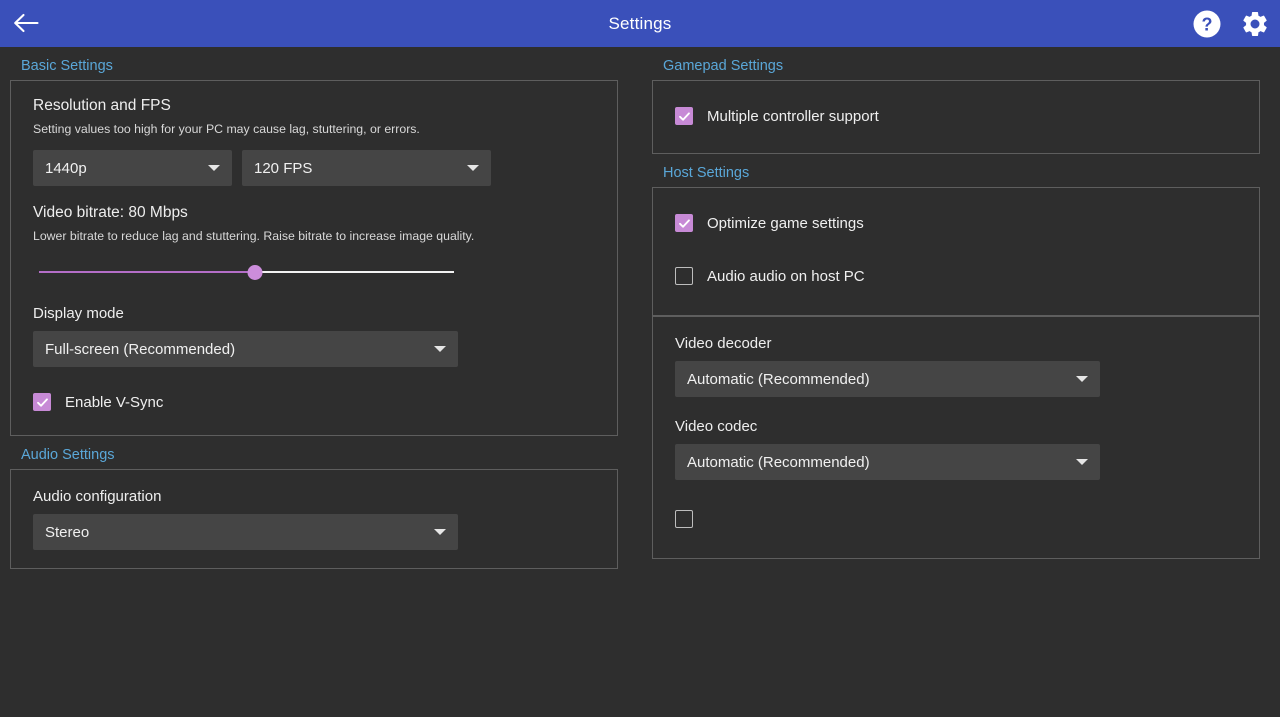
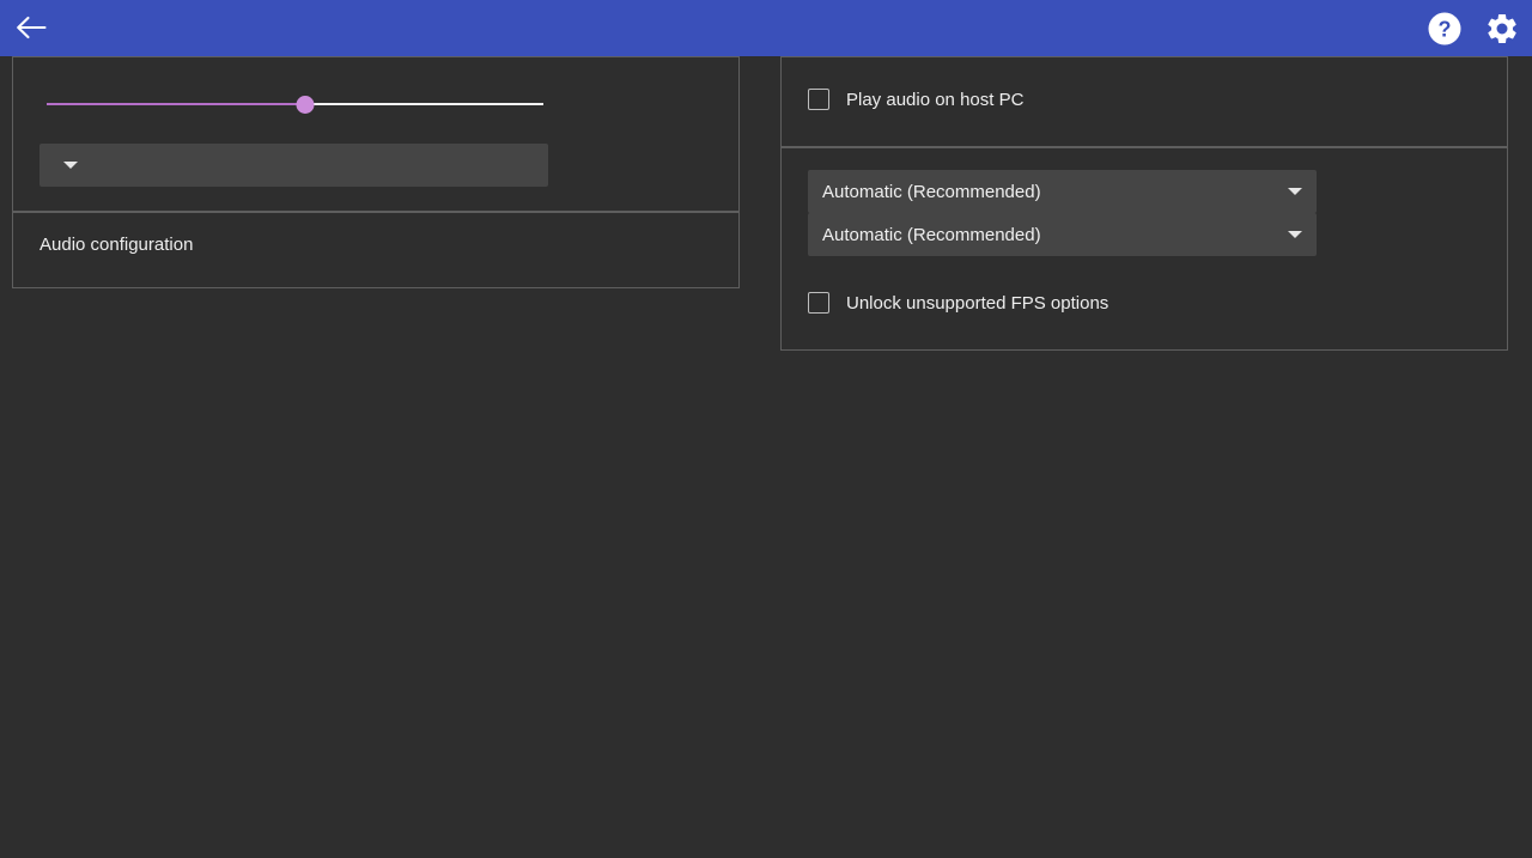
- Settings
  ?
- Basic Settings
- Resolution and FPS
- Setting values too high for your PC may cause lag, stuttering, or errors.
- 1440p
- 120 FPS
- Video bitrate: 80 Mbps
- Lower bitrate to reduce lag and stuttering. Raise bitrate to increase image quality.
- Display mode
- Full-screen (Recommended)
- Enable V-Sync
- Audio Settings
  Audio configuration
- Stereo
- Gamepad Settings
- Multiple controller support
- Host Settings
- Optimize game settings
- Audio audio on host PC
+ Play audio on host PC
- Video decoder
  Automatic (Recommended)
- Video codec
  Automatic (Recommended)
+ Unlock unsupported FPS options
